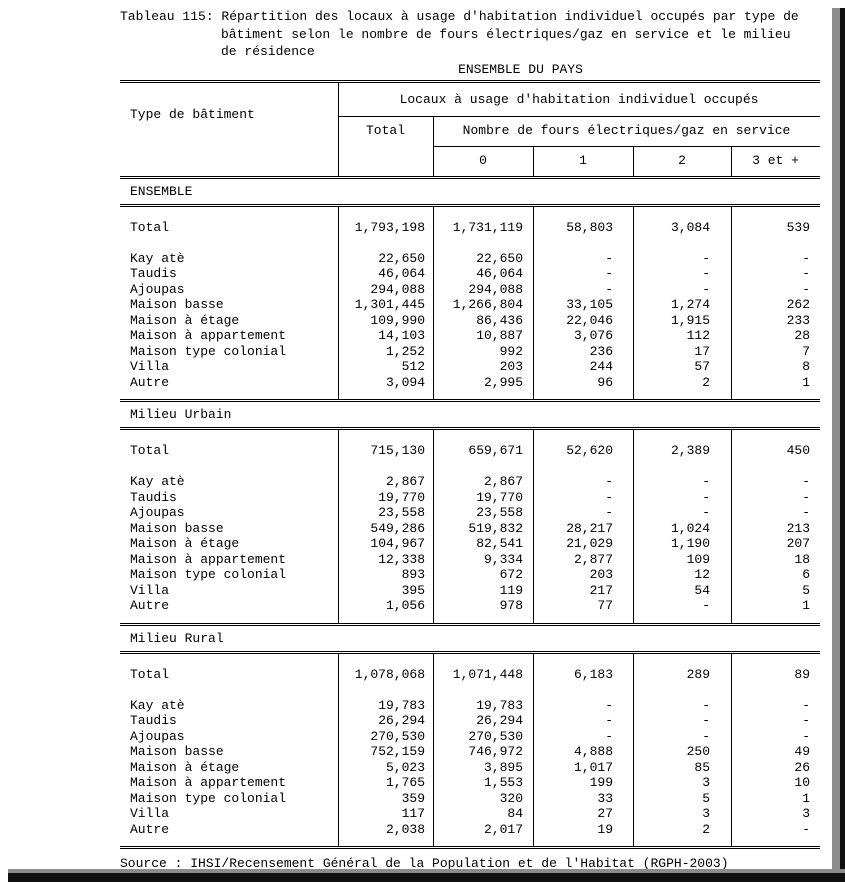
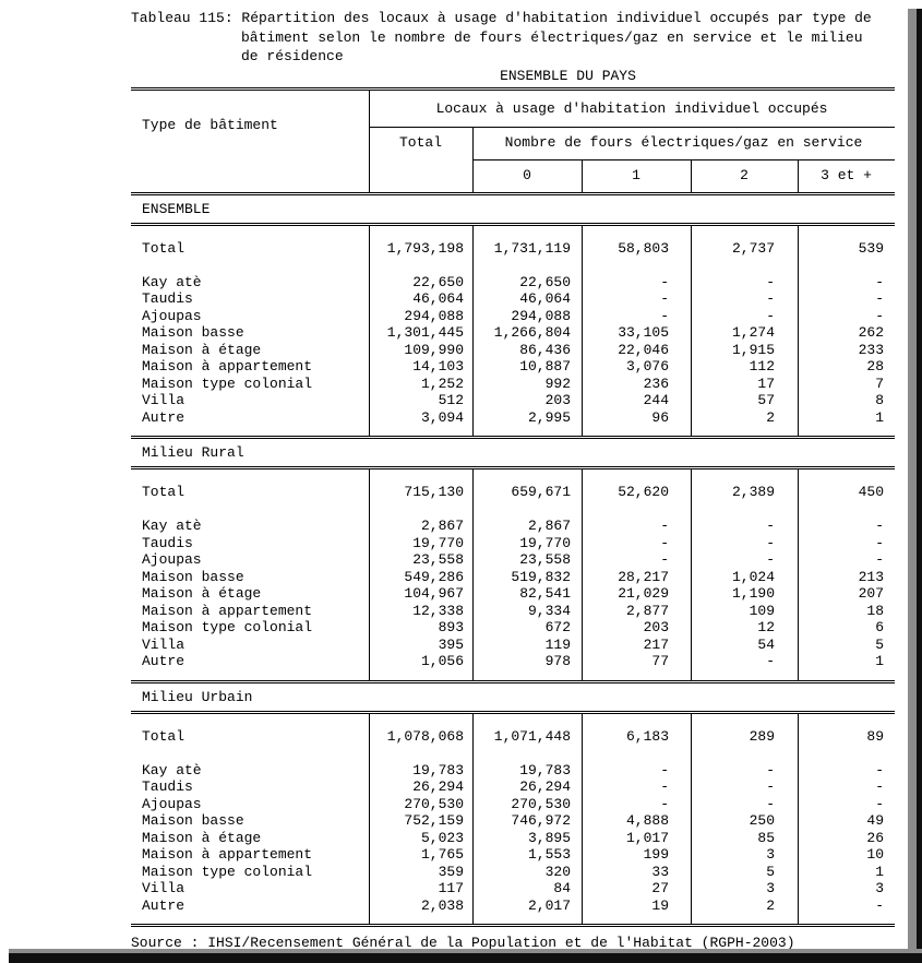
  Tableau 115: Répartition des locaux à usage d'habitation individuel occupés par type de
  bâtiment selon le nombre de fours électriques/gaz en service et le milieu
  de résidence
  ENSEMBLE DU PAYS
  Type de bâtiment
  Locaux à usage d'habitation individuel occupés
  Total
  Nombre de fours électriques/gaz en service
  0
  1
  2
  3 et +
  ENSEMBLE
  Total
  1,793,198
  1,731,119
  58,803
- 3,084
+ 2,737
  539
  Kay atè
  22,650
  22,650
  -
  -
  -
  Taudis
  46,064
  46,064
  -
  -
  -
  Ajoupas
  294,088
  294,088
  -
  -
  -
  Maison basse
  1,301,445
  1,266,804
  33,105
  1,274
  262
  Maison à étage
  109,990
  86,436
  22,046
  1,915
  233
  Maison à appartement
  14,103
  10,887
  3,076
  112
  28
  Maison type colonial
  1,252
  992
  236
  17
  7
  Villa
  512
  203
  244
  57
  8
  Autre
  3,094
  2,995
  96
  2
  1
- Milieu Urbain
+ Milieu Rural
  Total
  715,130
  659,671
  52,620
  2,389
  450
  Kay atè
  2,867
  2,867
  -
  -
  -
  Taudis
  19,770
  19,770
  -
  -
  -
  Ajoupas
  23,558
  23,558
  -
  -
  -
  Maison basse
  549,286
  519,832
  28,217
  1,024
  213
  Maison à étage
  104,967
  82,541
  21,029
  1,190
  207
  Maison à appartement
  12,338
  9,334
  2,877
  109
  18
  Maison type colonial
  893
  672
  203
  12
  6
  Villa
  395
  119
  217
  54
  5
  Autre
  1,056
  978
  77
  -
  1
- Milieu Rural
+ Milieu Urbain
  Total
  1,078,068
  1,071,448
  6,183
  289
  89
  Kay atè
  19,783
  19,783
  -
  -
  -
  Taudis
  26,294
  26,294
  -
  -
  -
  Ajoupas
  270,530
  270,530
  -
  -
  -
  Maison basse
  752,159
  746,972
  4,888
  250
  49
  Maison à étage
  5,023
  3,895
  1,017
  85
  26
  Maison à appartement
  1,765
  1,553
  199
  3
  10
  Maison type colonial
  359
  320
  33
  5
  1
  Villa
  117
  84
  27
  3
  3
  Autre
  2,038
  2,017
  19
  2
  -
  Source : IHSI/Recensement Général de la Population et de l'Habitat (RGPH-2003)
